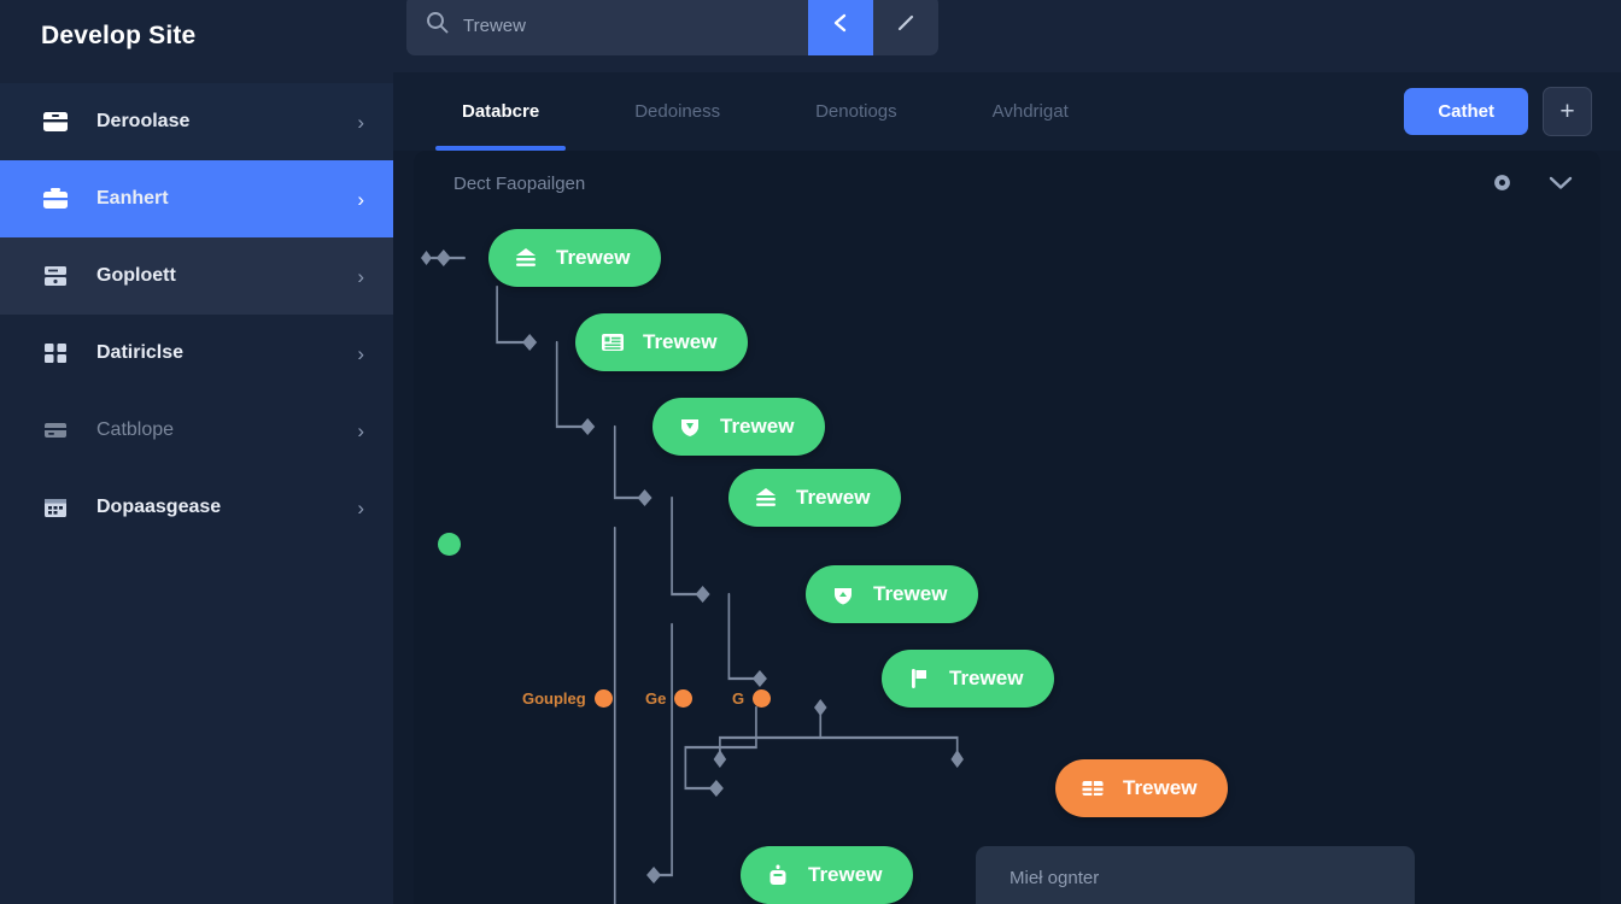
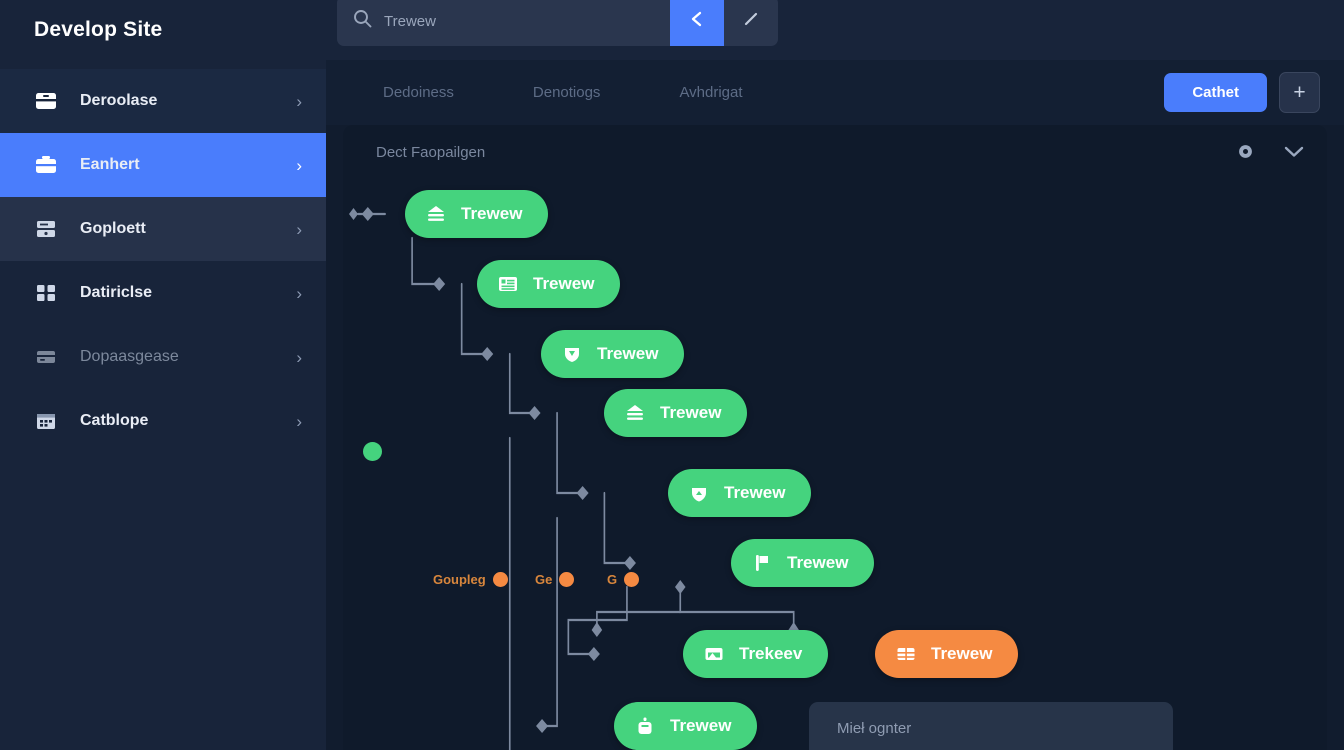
  Develop Site
  Deroolase
  ›
  Eanhert
  ›
  Goploett
  ›
  Datiriclse
  ›
- Catblope
+ Dopaasgease
  ›
- Dopaasgease
+ Catblope
  ›
  Trewew
- Databcre
  Dedoiness
  Denotiogs
  Avhdrigat
  Cathet
  +
  Dect Faopailgen
  Trewew
  Trewew
  Trewew
  Trewew
  Trewew
  Trewew
+ Trekeev
  Trewew
  Trewew
  Goupleg
  Ge
  G
  Mieł ognter
